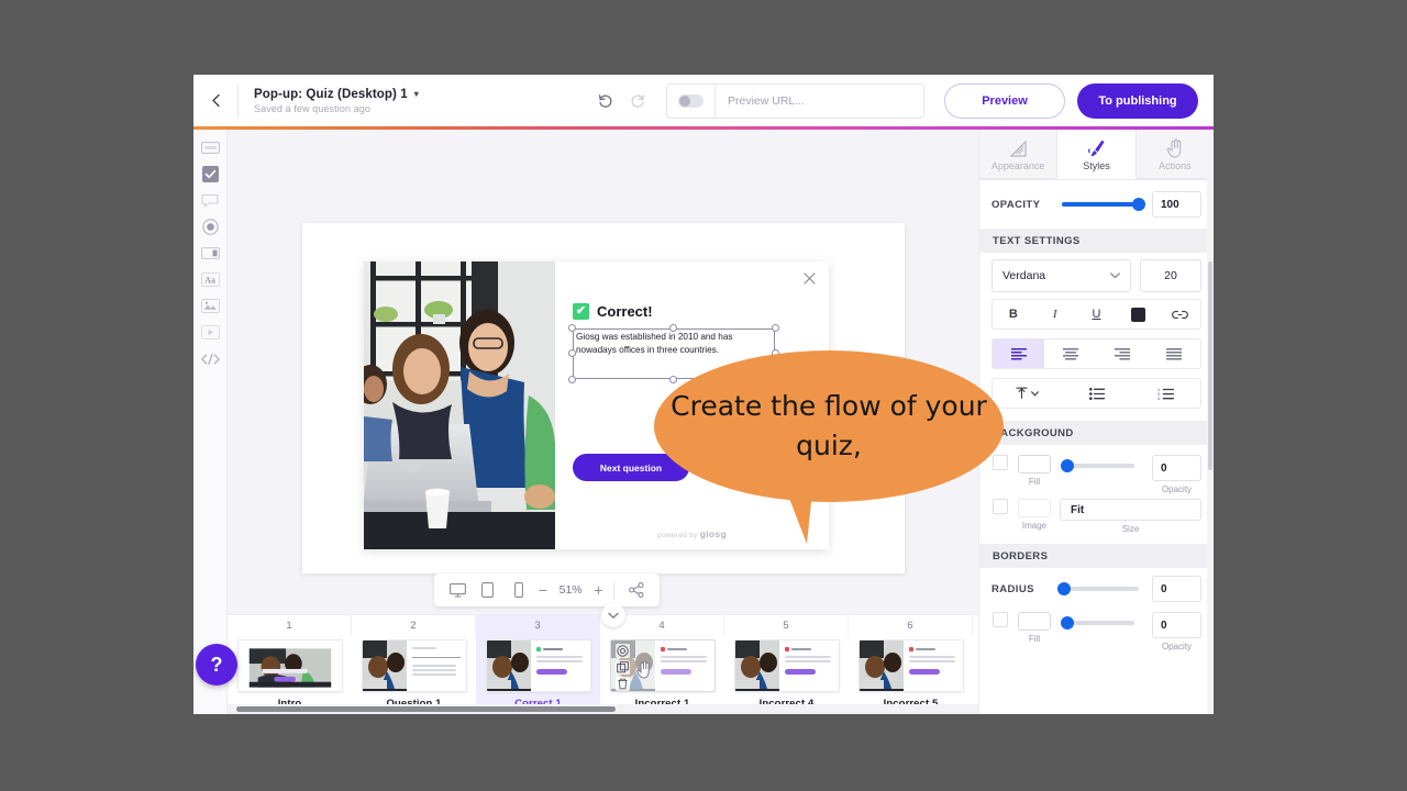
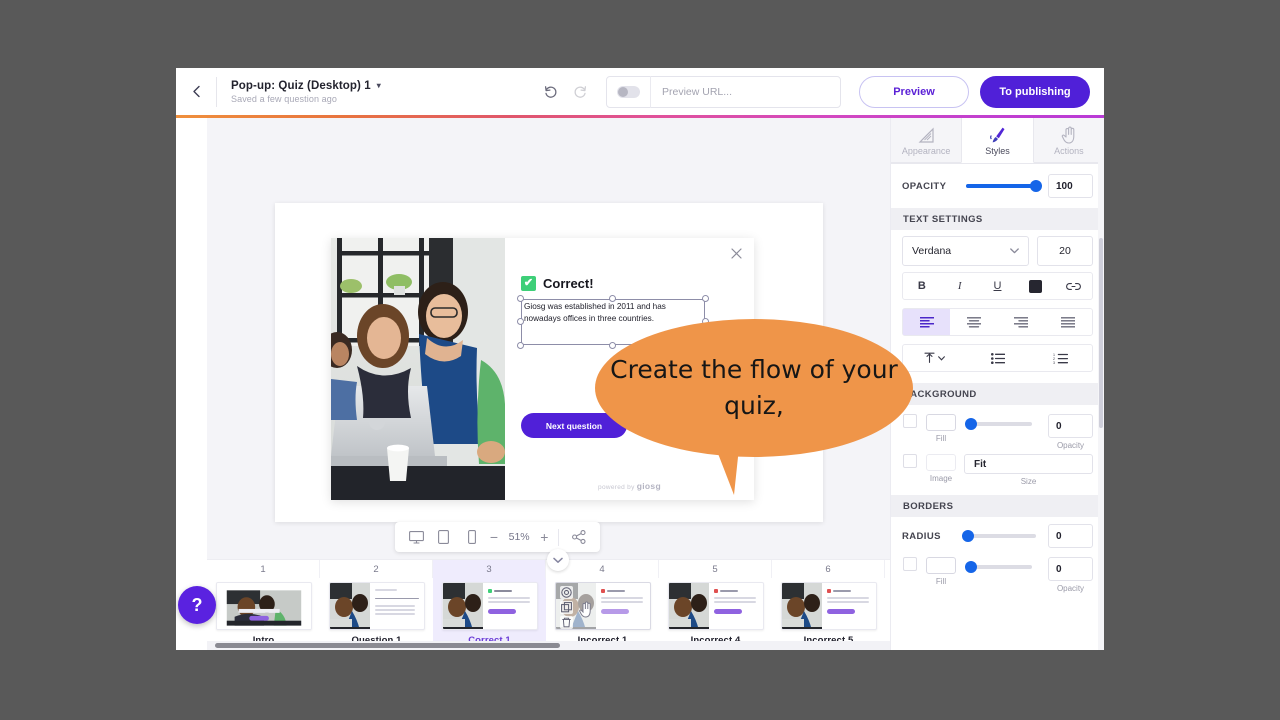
  Pop-up: Quiz (Desktop) 1
  ▾
  Saved a few question ago
  Preview URL...
  Preview
  To publishing
- Aa
  ✔
  Correct!
- Giosg was established in 2010 and has nowadays offices in three countries.
+ Giosg was established in 2011 and has nowadays offices in three countries.
  Next question
  −
  51%
  +
  1
  2
  3
  4
  5
  6
  ?
  Appearance
  Styles
  Actions
  OPACITY
  100
  TEXT SETTINGS
  Verdana
  20
  B
  I
  U
  ACKGROUND
  Fill
  0
  Opacity
  Image
  Fit
  Size
  BORDERS
  RADIUS
  0
  Fill
  0
  Opacity
  Create the flow of your quiz,
